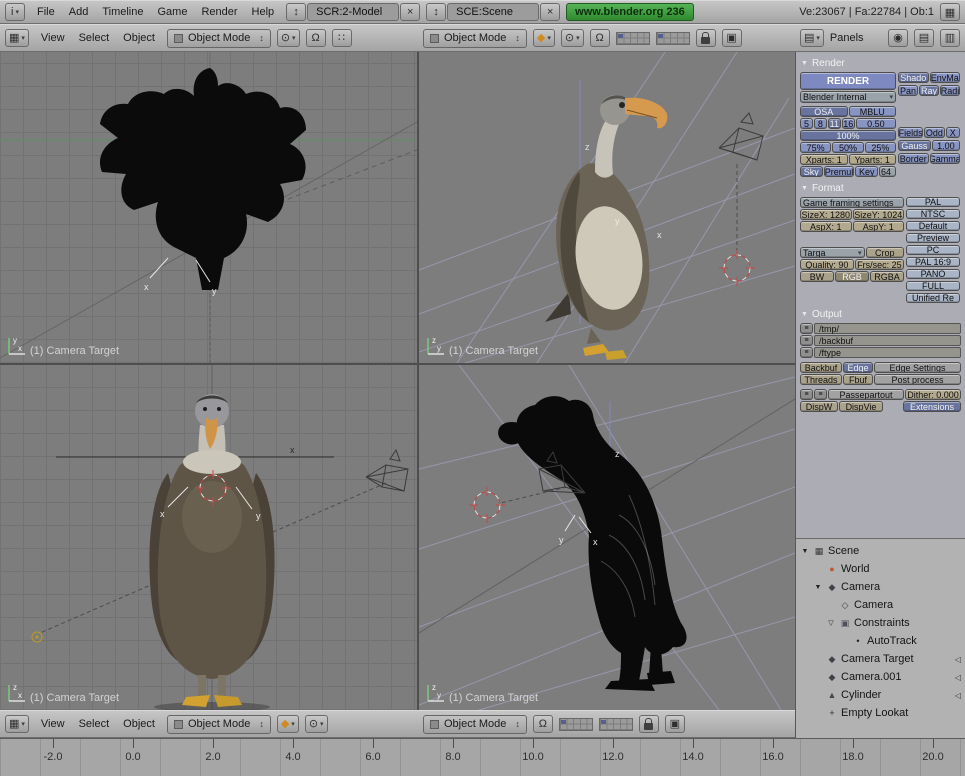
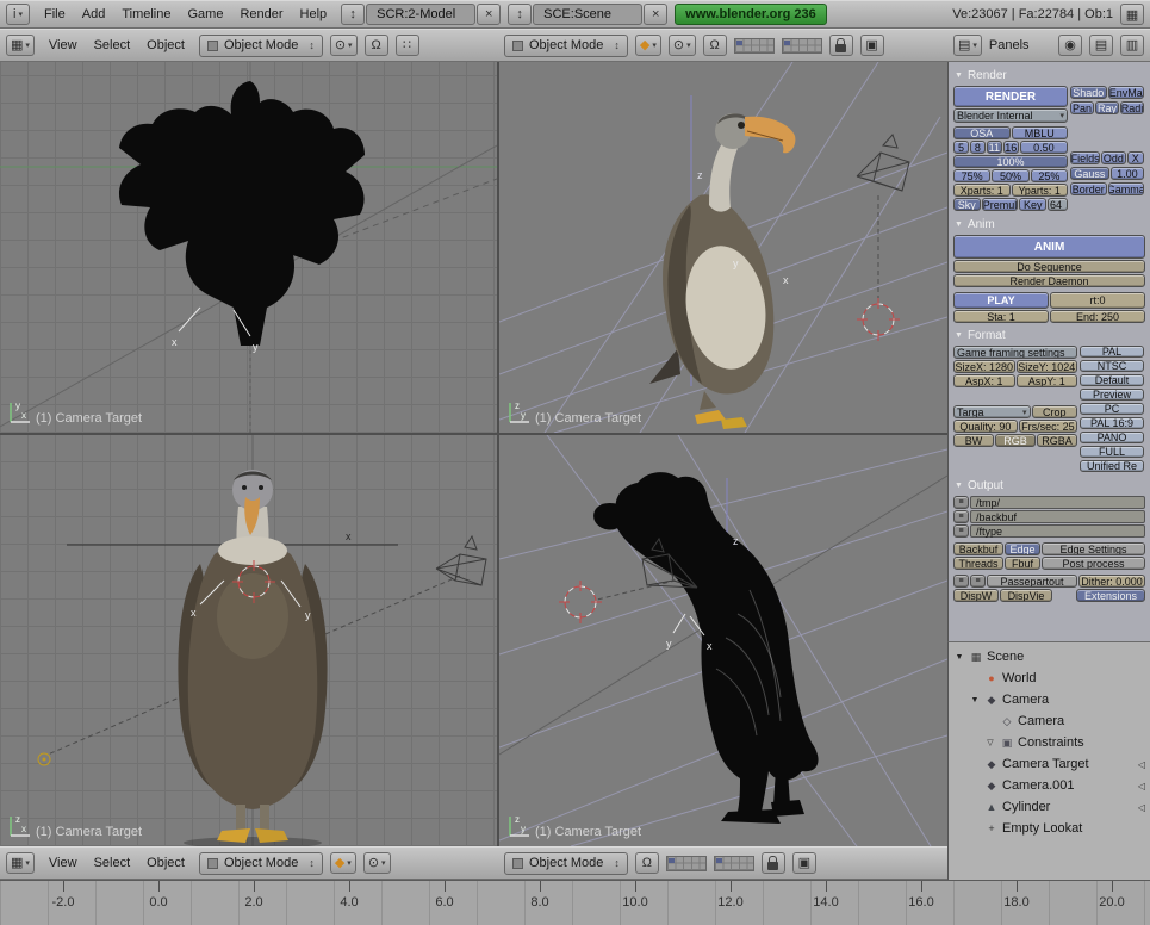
  i
  File
  Add
  Timeline
  Game
  Render
  Help
  ↕
  SCR:2-Model
  ×
  ↕
  SCE:Scene
  ×
  www.blender.org 236
  Ve:23067 | Fa:22784 | Ob:1
  ▦
  ▦
  View
  Select
  Object
  Object Mode
  ↕
  ⊙
  Ω
  ∷
  Object Mode
  ↕
  ◆
  ⊙
  Ω
  ▣
  ▤
  Panels
  ◉
  ▤
  ▥
  x
  y
  y
  x
  (1) Camera Target
  z
  y
  x
  z
  y
  (1) Camera Target
  x
  x
  y
  z
  x
  (1) Camera Target
  z
  y
  x
  z
  y
  (1) Camera Target
  ▦
  View
  Select
  Object
  Object Mode
  ↕
  ◆
  ⊙
  Object Mode
  ↕
  Ω
  ▣
  Render
  RENDER
  Blender Internal
  OSA
  MBLU
  5
  8
  11
  16
  0.50
  100%
  75%
  50%
  25%
  Xparts: 1
  Yparts: 1
  Sky
  Premul
  Key
  64
  Shado
  EnvMa
  Pan
  Ray
  Radi
  Fields
  Odd
  X
  Gauss
  1.00
  Border
  Gamma
+ Anim
+ ANIM
+ Do Sequence
+ Render Daemon
+ PLAY
+ rt:0
+ Sta: 1
+ End: 250
  Format
  Game framing settings
  SizeX: 1280
  SizeY: 1024
  AspX: 1
  AspY: 1
  Targa
  Crop
  Quality: 90
  Frs/sec: 25
  BW
  RGB
  RGBA
  PAL
  NTSC
  Default
  Preview
  PC
  PAL 16:9
  PANO
  FULL
  Unified Re
  Output
  /tmp/
  /backbuf
  /ftype
  Backbuf
  Edge
  Edge Settings
  Threads
  Fbuf
  Post process
  Passepartout
  Dither: 0.000
  DispW
  DispVie
  Extensions
  ▦
  Scene
  ●
  World
  ◆
  Camera
  ◇
  Camera
  ▣
  Constraints
- •
- AutoTrack
  ◆
  Camera Target
  ◁
  ◆
  Camera.001
  ◁
  ▲
  Cylinder
  ◁
  +
  Empty Lookat
  -2.0
  0.0
  2.0
  4.0
  6.0
  8.0
  10.0
  12.0
  14.0
  16.0
  18.0
  20.0
